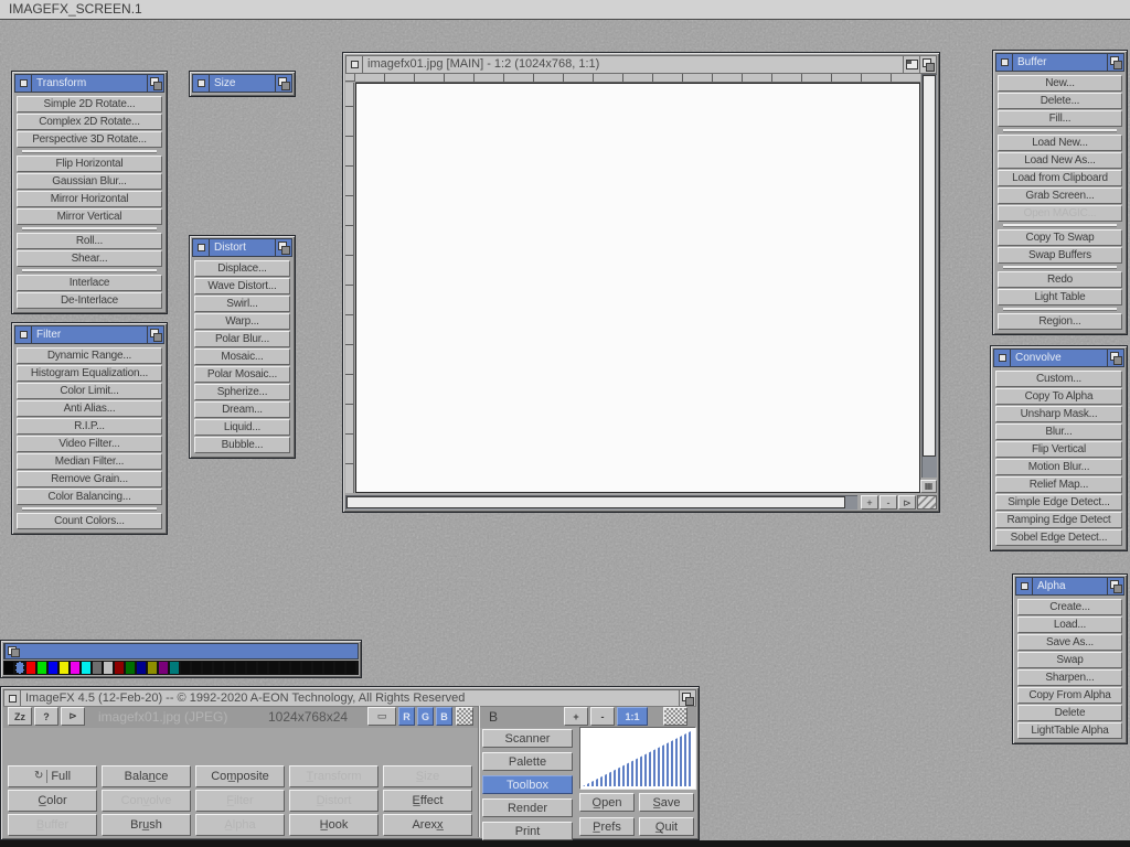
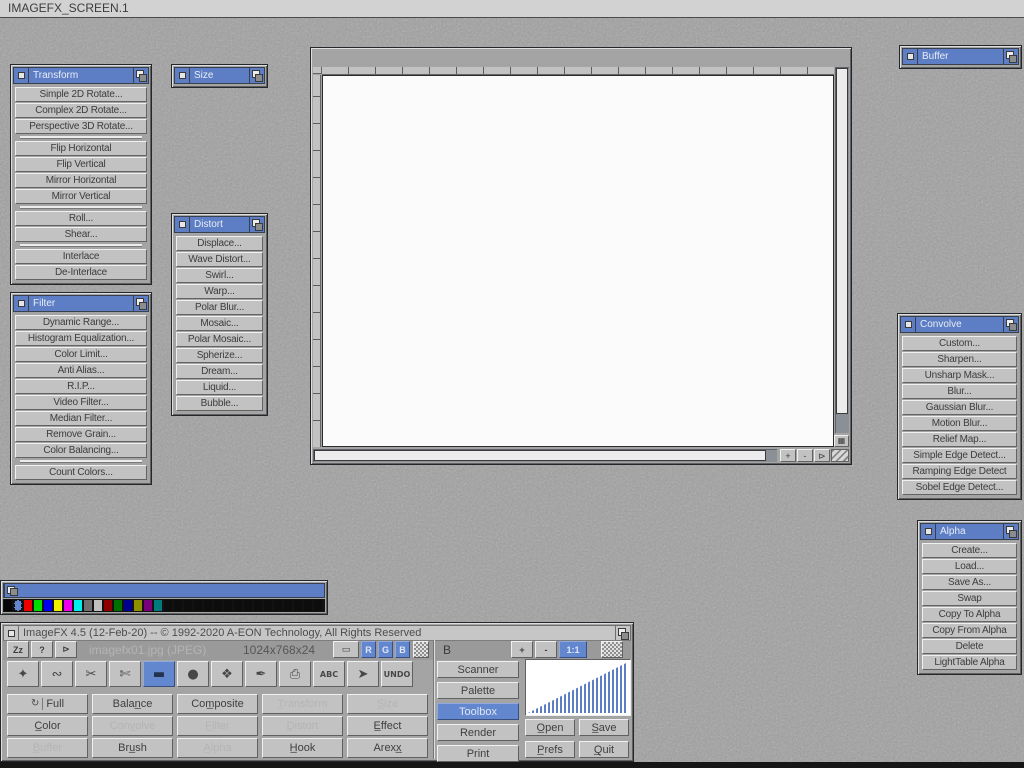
  IMAGEFX_SCREEN.1
  Transform
  Simple 2D Rotate...
  Complex 2D Rotate...
  Perspective 3D Rotate...
  Flip Horizontal
- Gaussian Blur...
+ Flip Vertical
  Mirror Horizontal
  Mirror Vertical
  Roll...
  Shear...
  Interlace
  De-Interlace
  Size
  Distort
  Displace...
  Wave Distort...
  Swirl...
  Warp...
  Polar Blur...
  Mosaic...
  Polar Mosaic...
  Spherize...
  Dream...
  Liquid...
  Bubble...
  Filter
  Dynamic Range...
  Histogram Equalization...
  Color Limit...
  Anti Alias...
  R.I.P...
  Video Filter...
  Median Filter...
  Remove Grain...
  Color Balancing...
  Count Colors...
  Buffer
- New...
- Delete...
- Fill...
- Load New...
- Load New As...
- Load from Clipboard
- Grab Screen...
- Copy To Swap
- Swap Buffers
- Redo
- Light Table
- Region...
  Convolve
  Custom...
- Copy To Alpha
+ Sharpen...
  Unsharp Mask...
  Blur...
- Flip Vertical
+ Gaussian Blur...
  Motion Blur...
  Relief Map...
  Simple Edge Detect...
  Ramping Edge Detect
  Sobel Edge Detect...
  Alpha
  Create...
  Load...
  Save As...
  Swap
- Sharpen...
+ Copy To Alpha
  Copy From Alpha
  Delete
  LightTable Alpha
- imagefx01.jpg [MAIN] - 1:2 (1024x768, 1:1)
  ▦
  +
  -
  ⊳
  ImageFX 4.5 (12-Feb-20) -- © 1992-2020 A-EON Technology, All Rights Reserved
  Zz
  ?
  ⊳
  imagefx01.jpg (JPEG)
  1024x768x24
  ▭
  R
  G
  B
  B
  +
  -
  1:1
+ ✦
+ ∾
+ ✂
+ ✄
+ ▬
+ ●
+ ❖
+ ✒
+ ⎙
+ ABC
+ ➤
+ UNDO
  ↻
  Full
  Balan̲ce
  Com̲posite
  C̲olor
  E̲ffect
  Bru̲sh
  H̲ook
  Arexx̲
  Scanner
  Palette
  Toolbox
  Render
  Print
  O̲pen
  S̲ave
  P̲refs
  Q̲uit
